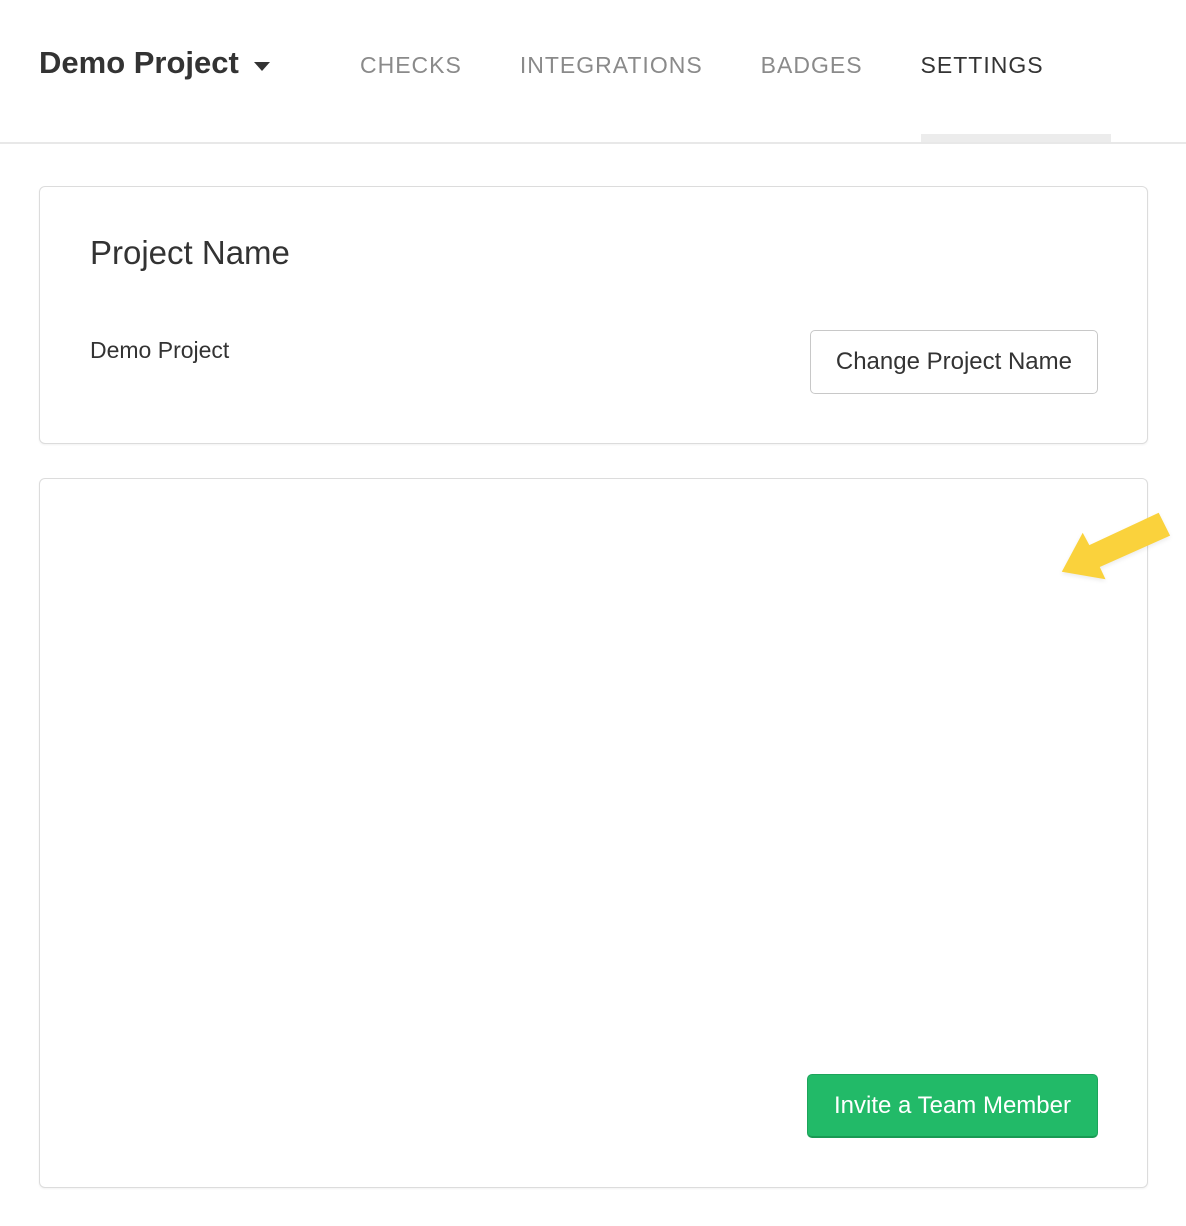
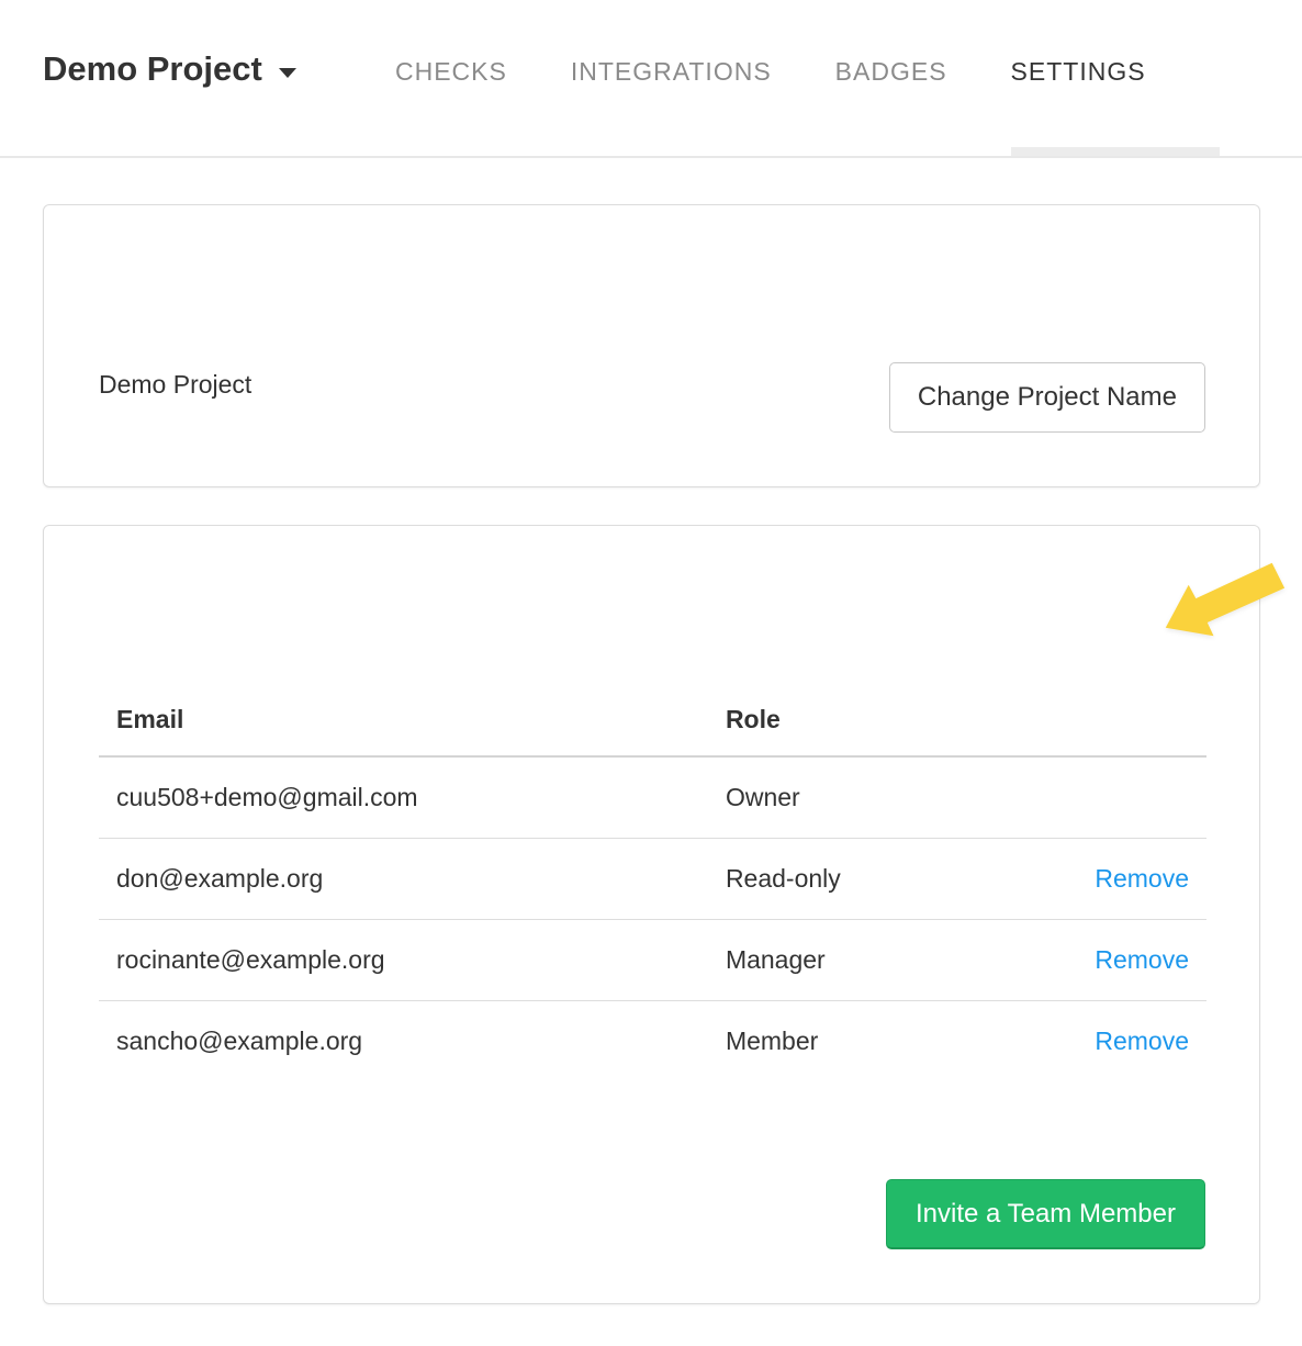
  Demo Project
  CHECKS
  INTEGRATIONS
  BADGES
  SETTINGS
- Project Name
  Demo Project
  Change Project Name
+ Email	Role
+ cuu508+demo@gmail.com	Owner
+ don@example.org	Read-only	Remove
+ rocinante@example.org	Manager	Remove
+ sancho@example.org	Member	Remove
  Invite a Team Member
